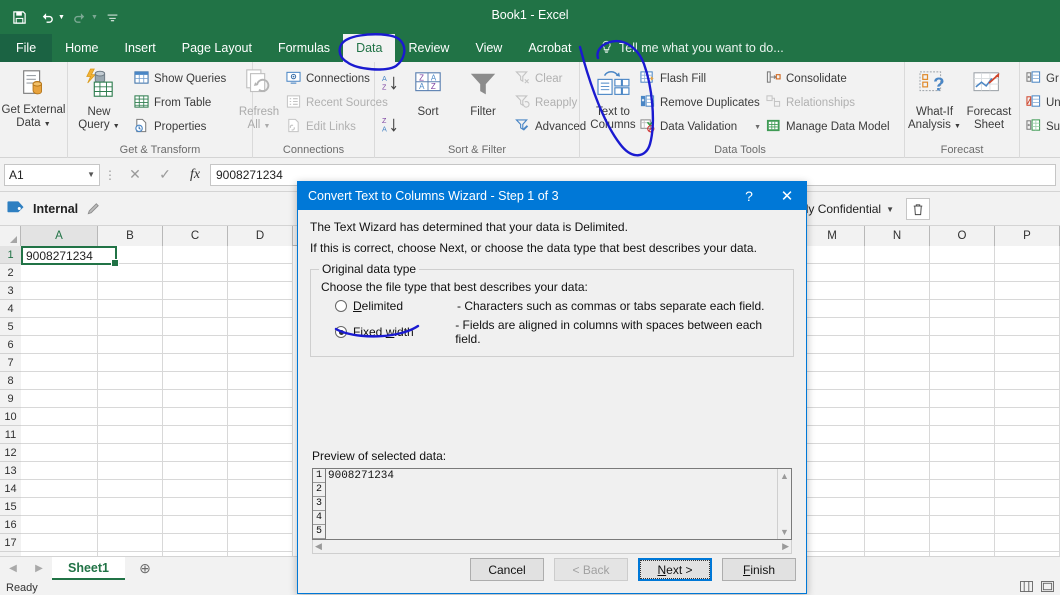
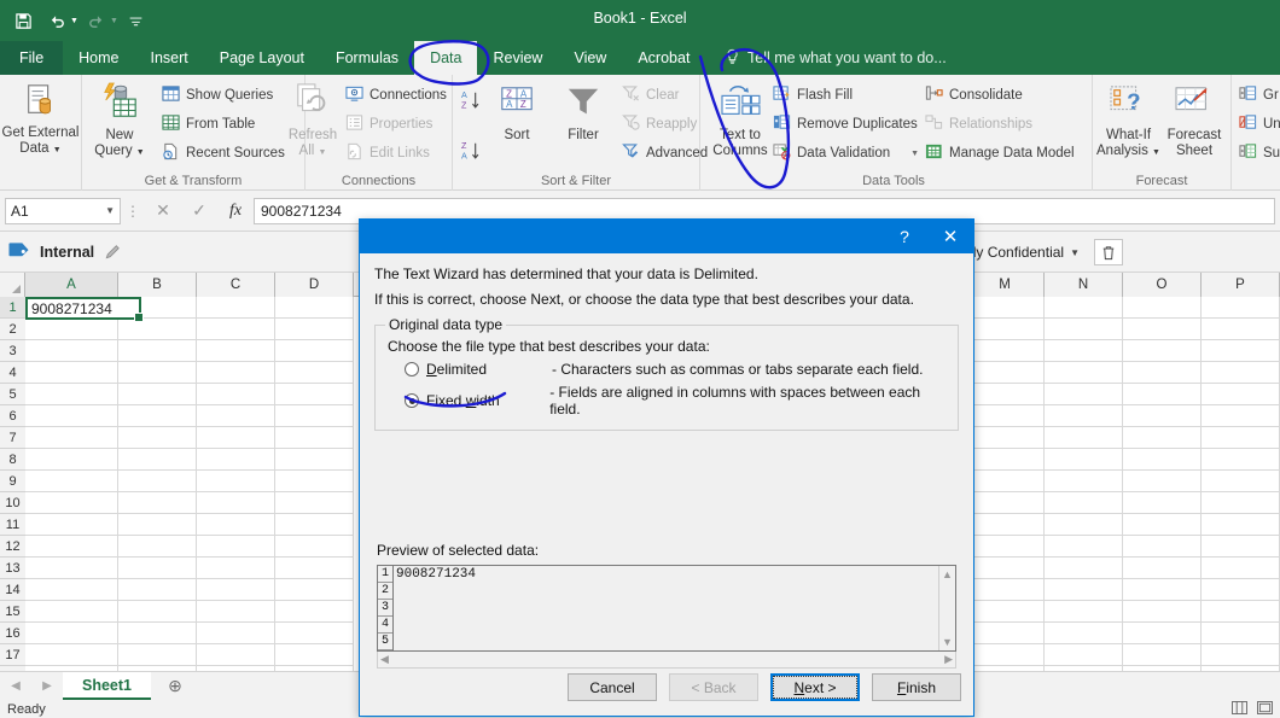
  Book1 - Excel
  File
  Home
  Insert
  Page Layout
  Formulas
  Data
  Review
  View
  Acrobat
  Tel me what you want to do...
  Get External
  Data
  New
  Query
  Show Queries
  From Table
- Properties
+ Recent Sources
  Get & Transform
  Refresh
  All
  Connections
- Recent Sources
+ Properties
  Edit Links
  Connections
  A
  Z
  Z
  A
  Z
  A
  A
  Z
  Sort
  Filter
  Clear
  Reapply
  Advanced
  Sort & Filter
  Text to
  Columns
  Flash Fill
  Remove Duplicates
  Data Validation
  Consolidate
  Relationships
  Manage Data Model
  Data Tools
  ?
  What-If
  Analysis
  Forecast
  Sheet
  Forecast
  Gr
  Un
  Su
  A1
  ▼
  ⋮
  ✕
  ✓
  fx
  9008271234
  Internal
  ly Confidential
  ▼
  A
  B
  C
  D
  M
  N
  O
  P
  1
  2
  3
  4
  5
  6
  7
  8
  9
  10
  11
  12
  13
  14
  15
  16
  17
  9008271234
  ◀
  ▶
  Sheet1
  ⊕
  Ready
- Convert Text to Columns Wizard - Step 1 of 3
  ?
  ✕
  The Text Wizard has determined that your data is Delimited.
  If this is correct, choose Next, or choose the data type that best describes your data.
  Original data type
  Choose the file type that best describes your data:
  Delimited
  - Characters such as commas or tabs separate each field.
  Fixed widh
  - Fields are aligned in columns with spaces between each field.
  Preview of selected data:
  1
  2
  3
  4
  5
  9008271234
  ▲
  ▼
  ◀
  ▶
  Cancel
  < Back
  Next >
  F
  inish
